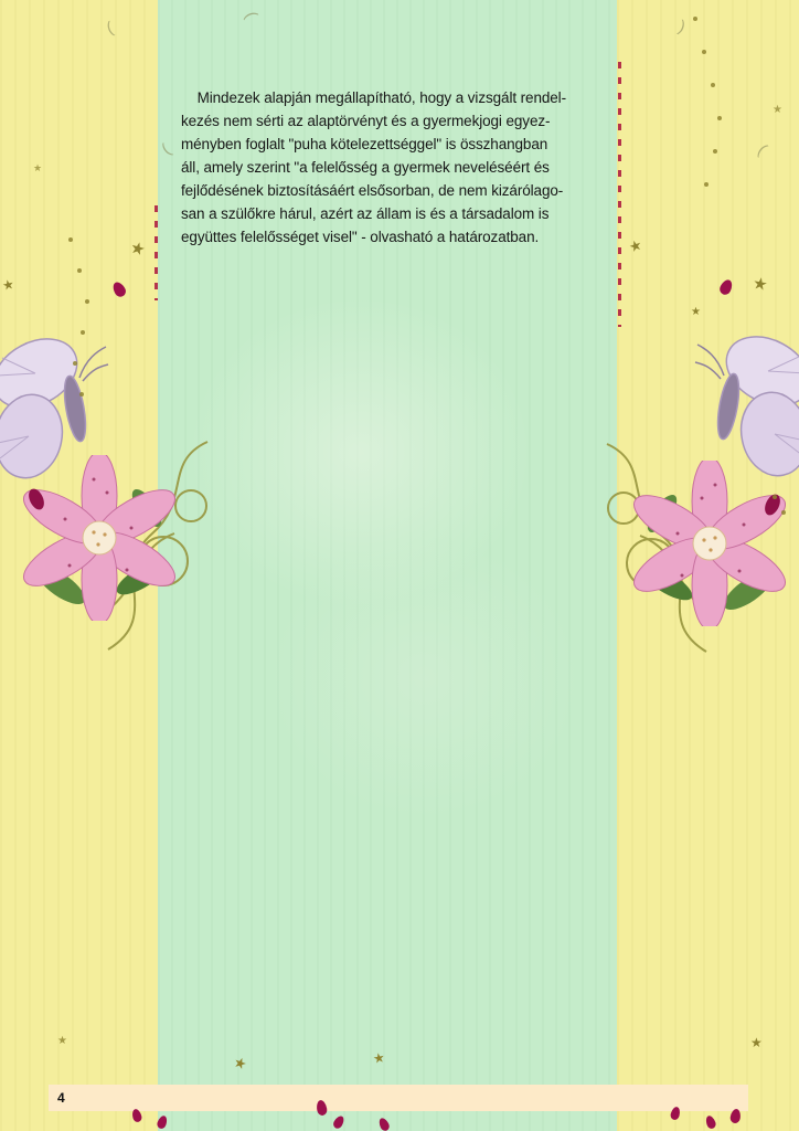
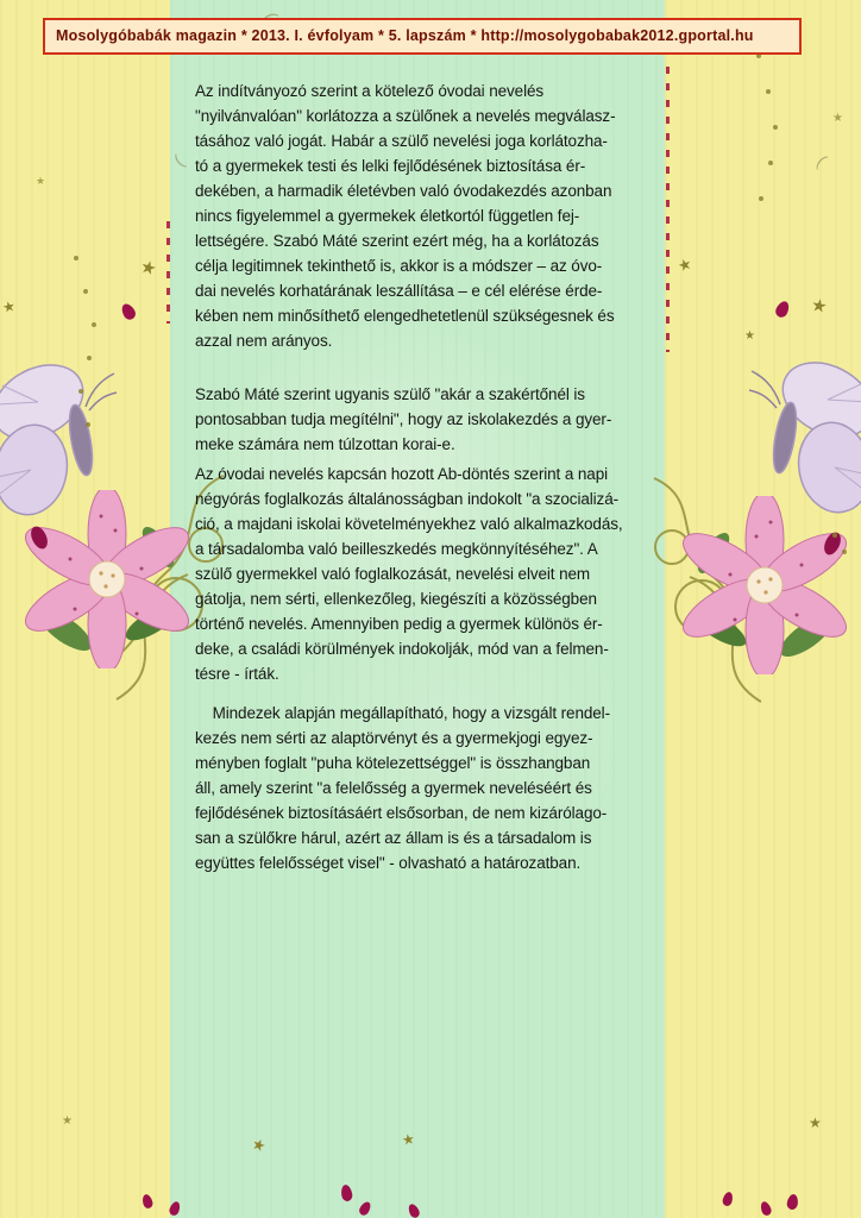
  ★
  ★
  ★
  ★
  ★
+ Mosolygóbabák magazin * 2013. I. évfolyam * 5. lapszám * http://mosolygobabak2012.gportal.hu
+ Az indítványozó szerint a kötelező óvodai nevelés
+ "nyilvánvalóan" korlátozza a szülőnek a nevelés megválasz-
+ tásához való jogát. Habár a szülő nevelési joga korlátozha-
+ tó a gyermekek testi és lelki fejlődésének biztosítása ér-
+ dekében, a harmadik életévben való óvodakezdés azonban
+ nincs figyelemmel a gyermekek életkortól független fej-
+ lettségére. Szabó Máté szerint ezért még, ha a korlátozás
+ célja legitimnek tekinthető is, akkor is a módszer – az óvo-
+ dai nevelés korhatárának leszállítása – e cél elérése érde-
+ kében nem minősíthető elengedhetetlenül szükségesnek és
+ azzal nem arányos.
+ Szabó Máté szerint ugyanis szülő "akár a szakértőnél is
+ pontosabban tudja megítélni", hogy az iskolakezdés a gyer-
+ meke számára nem túlzottan korai-e.
+ Az óvodai nevelés kapcsán hozott Ab-döntés szerint a napi
+ négyórás foglalkozás általánosságban indokolt "a szocializá-
+ ció, a majdani iskolai követelményekhez való alkalmazkodás,
+ a társadalomba való beilleszkedés megkönnyítéséhez". A
+ szülő gyermekkel való foglalkozását, nevelési elveit nem
+ gátolja, nem sérti, ellenkezőleg, kiegészíti a közösségben
+ történő nevelés. Amennyiben pedig a gyermek különös ér-
+ deke, a családi körülmények indokolják, mód van a felmen-
+ tésre - írták.
  Mindezek alapján megállapítható, hogy a vizsgált rendel-
  kezés nem sérti az alaptörvényt és a gyermekjogi egyez-
  ményben foglalt "puha kötelezettséggel" is összhangban
  áll, amely szerint "a felelősség a gyermek neveléséért és
  fejlődésének biztosításáért elsősorban, de nem kizárólago-
  san a szülőkre hárul, azért az állam is és a társadalom is
  együttes felelősséget visel" - olvasható a határozatban.
- 4
